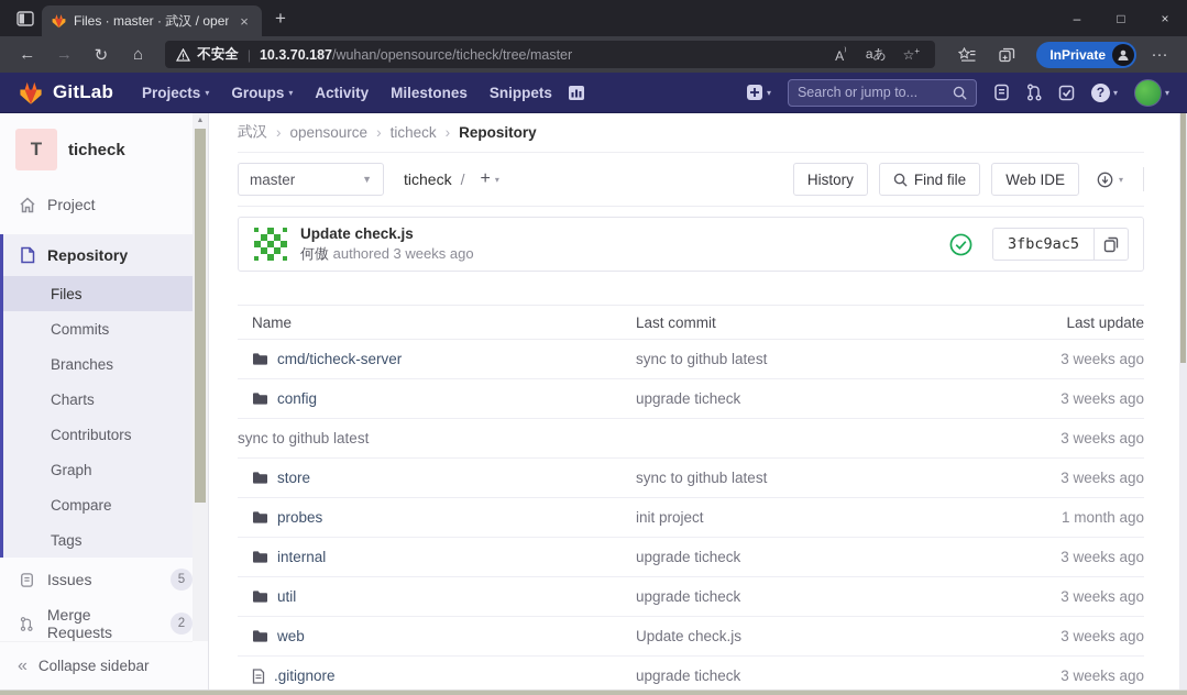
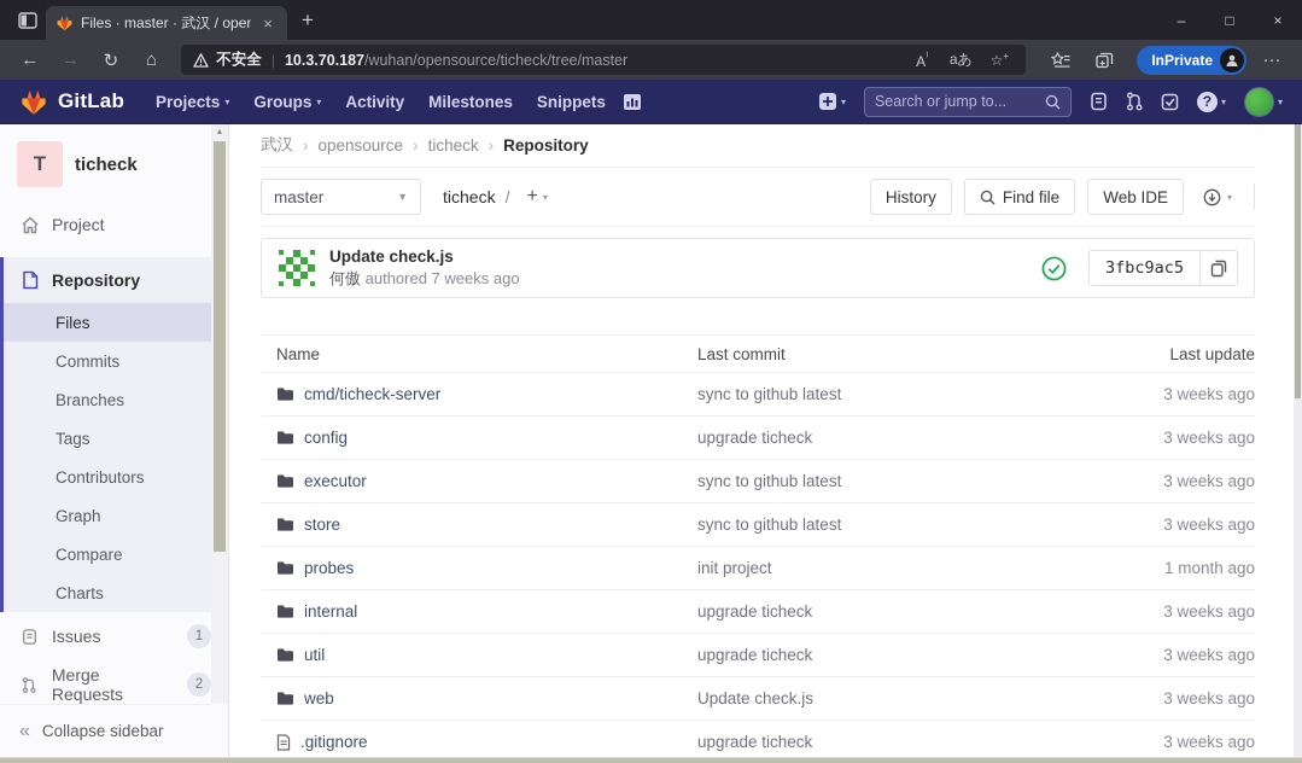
  Files · master · 武汉 / open
  ×
  +
  –
  □
  ×
  ←
  →
  ↻
  ⌂
  不安全
  |
  10.3.70.187/wuhan/opensource/ticheck/tree/master
  A⁾
  aあ
  ☆+
  InPrivate
  ···
  GitLab
  Projects
  ▾
  Groups
  ▾
  Activity
  Milestones
  Snippets
  ▾
  Search or jump to...
  ?
  ▾
  ▾
  T
  ticheck
  Project
  Repository
  Files
  Commits
  Branches
- Charts
+ Tags
  Contributors
  Graph
  Compare
- Tags
+ Charts
  Issues
- 5
+ 1
  Merge Requests
  2
  «
  Collapse sidebar
  武汉
  ›
  opensource
  ›
  ticheck
  ›
  Repository
  master
  ▼
  ticheck
  /
  +
  ▾
  History
  Find file
  Web IDE
  ▾
  Update check.js
- 何傲 authored 3 weeks ago
+ 何傲 authored 7 weeks ago
  3fbc9ac5
  Name
  Last commit
  Last update
  cmd/ticheck-server
  sync to github latest
  3 weeks ago
  config
  upgrade ticheck
  3 weeks ago
+ executor
  sync to github latest
  3 weeks ago
  store
  sync to github latest
  3 weeks ago
  probes
  init project
  1 month ago
  internal
  upgrade ticheck
  3 weeks ago
  util
  upgrade ticheck
  3 weeks ago
  web
  Update check.js
  3 weeks ago
  .gitignore
  upgrade ticheck
  3 weeks ago
